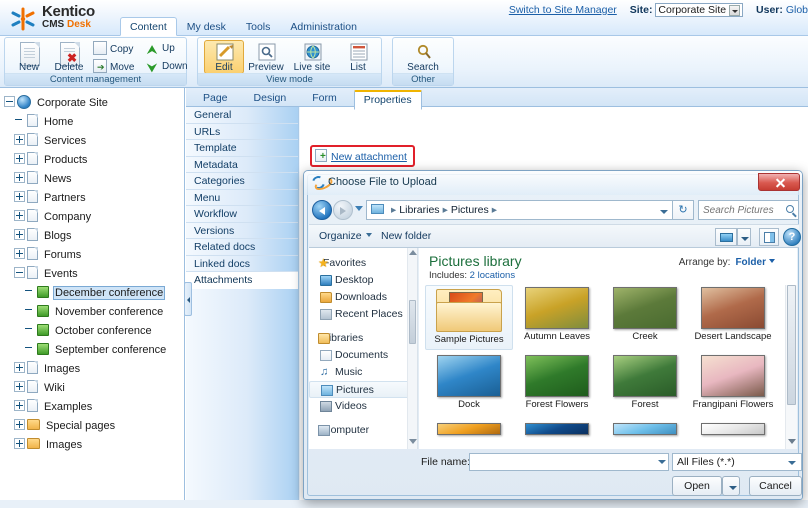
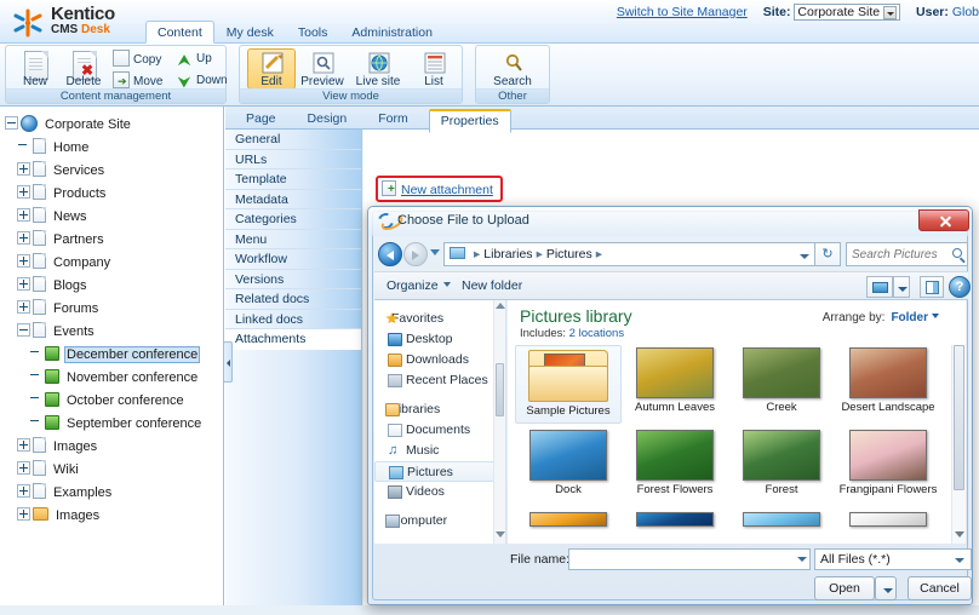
  Kentico
  CMS Desk
  Content
  My desk
  Tools
  Administration
  Switch to Site Manager Site: Corporate Site User: Glob
  New
  ✖
  Delete
  Copy
  ➔
  Move
  ⮝ Up
  ⮟ Down
  Content management
  Edit
  Preview
  Live site
  List
  View mode
  Search
  Other
  Corporate Site
  Home
  Services
  Products
  News
  Partners
  Company
  Blogs
  Forums
  Events
  December conference
  November conference
  October conference
  September conference
  Images
  Wiki
  Examples
- Special pages
  Images
  Page
  Design
  Form
  Properties
  General
  URLs
  Template
  Metadata
  Categories
  Menu
  Workflow
  Versions
  Related docs
  Linked docs
  Attachments
  New attachment
  Choose File to Upload
  ▸ Libraries ▸ Pictures ▸
  ↻
  Search Pictures
  Organize
  New folder
  ?
  ★
  Favorites
  Desktop
  Downloads
  Recent Places
  ibraries
  Documents
  ♫
  Music
  Pictures
  Videos
  omputer
  Pictures library
  Includes: 2 locations
  Arrange by: Folder
  Sample Pictures
  Autumn Leaves
  Creek
  Desert Landscape
  Dock
  Forest Flowers
  Forest
  Frangipani Flowers
  File name
  All Files (*.*)
  Open
  Cancel
